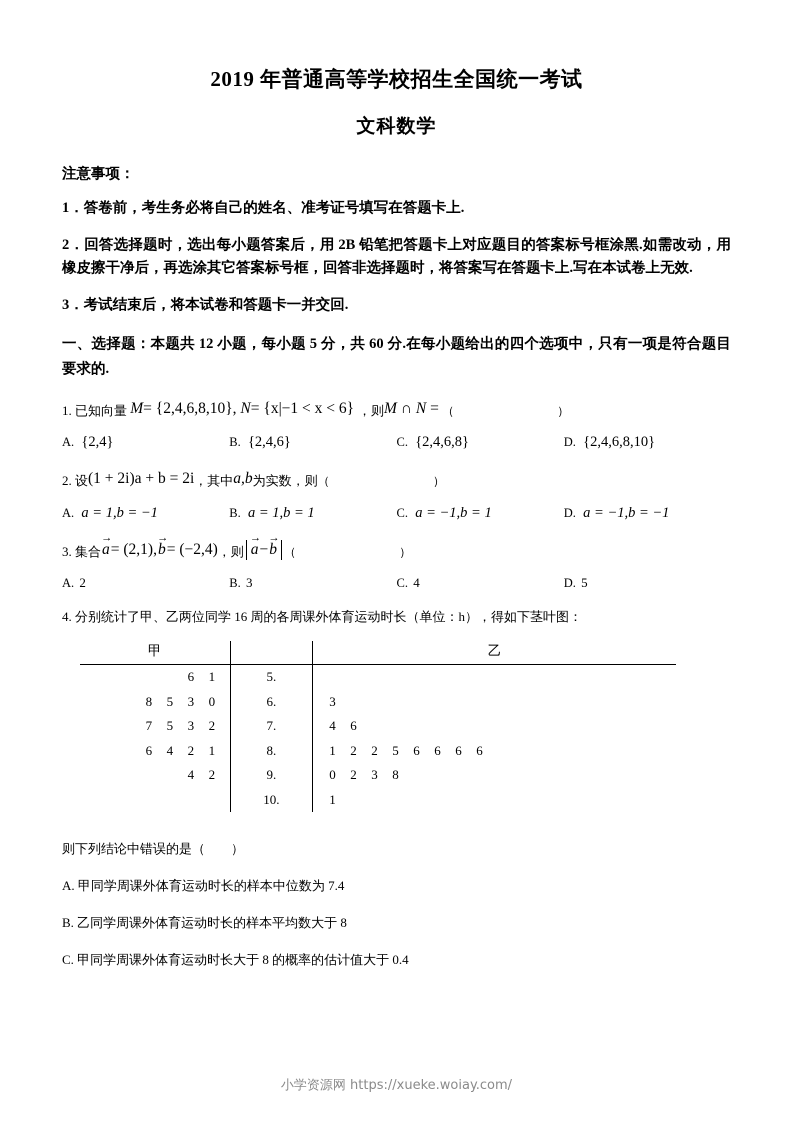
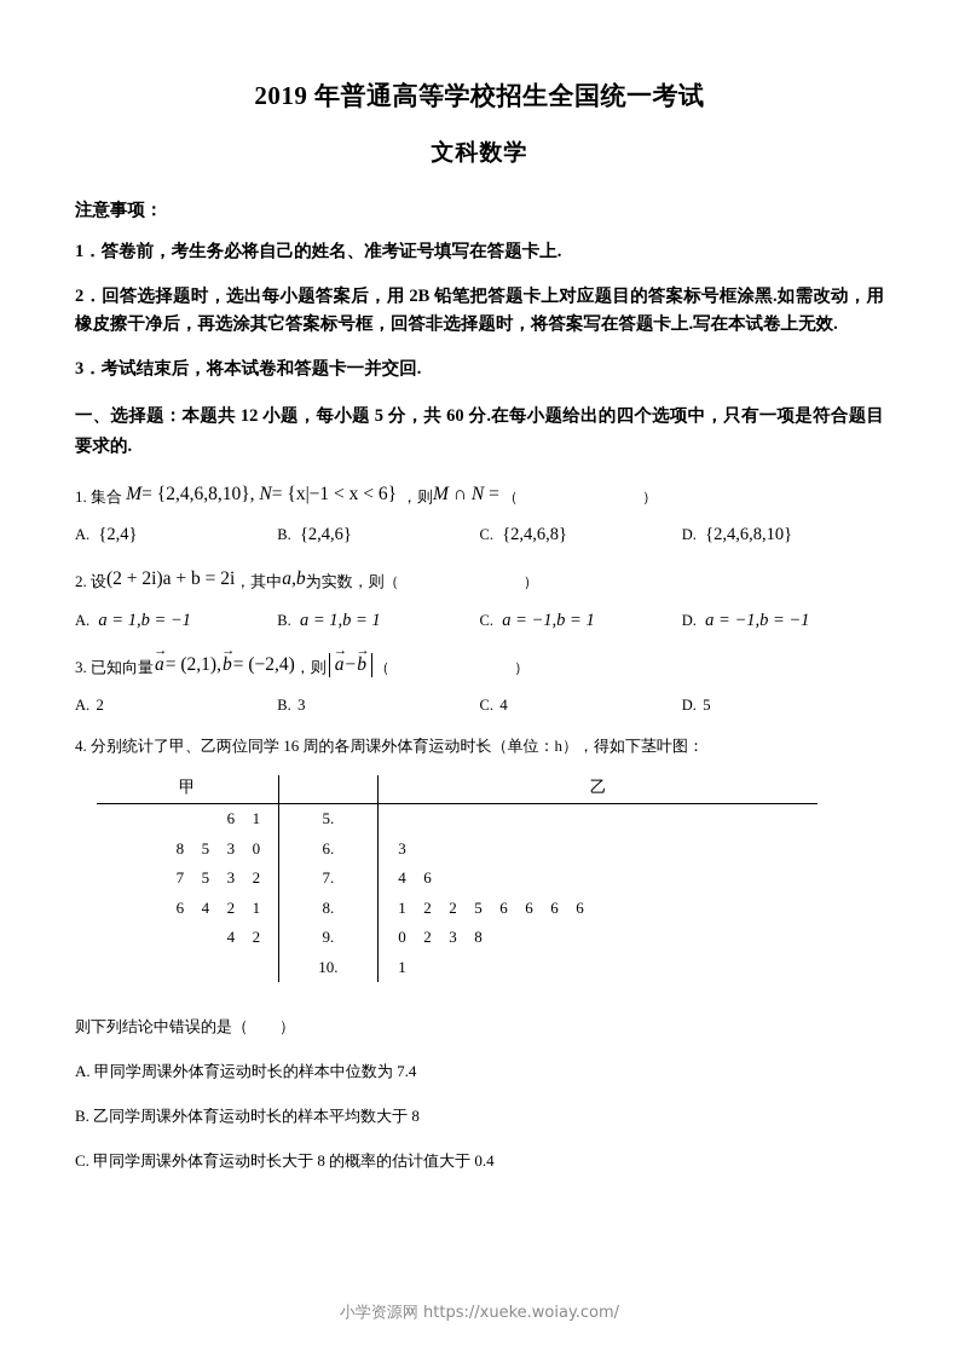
  2019 年普通高等学校招生全国统一考试
  文科数学
  注意事项：
  1．答卷前，考生务必将自己的姓名、准考证号填写在答题卡上.
  2．回答选择题时，选出每小题答案后，用 2B 铅笔把答题卡上对应题目的答案标号框涂黑.如需改动，用橡皮擦干净后，再选涂其它答案标号框，回答非选择题时，将答案写在答题卡上.写在本试卷上无效.
  3．考试结束后，将本试卷和答题卡一并交回.
  一、选择题：本题共 12 小题，每小题 5 分，共 60 分.在每小题给出的四个选项中，只有一项是符合题目要求的.
- 1. 已知向量 M= {2,4,6,8,10}, N= {x|−1 < x < 6} ，则M ∩ N = （ ）
+ 1. 集合 M= {2,4,6,8,10}, N= {x|−1 < x < 6} ，则M ∩ N = （ ）
  A. {2,4}
  B. {2,4,6}
  C. {2,4,6,8}
  D. {2,4,6,8,10}
- 2. 设(1 + 2i)a + b = 2i，其中a,b为实数，则（ ）
+ 2. 设(2 + 2i)a + b = 2i，其中a,b为实数，则（ ）
  A. a = 1,b = −1
  B. a = 1,b = 1
  C. a = −1,b = 1
  D. a = −1,b = −1
- 3. 集合a= (2,1),b= (−2,4)，则 a−b （ ）
+ 3. 已知向量a= (2,1),b= (−2,4)，则 a−b （ ）
  A. 2
  B. 3
  C. 4
  D. 5
  4. 分别统计了甲、乙两位同学 16 周的各周课外体育运动时长（单位：h），得如下茎叶图：
  甲		乙
  6 1	5.
  8 5 3 0	6.	3
  7 5 3 2	7.	4 6
  6 4 2 1	8.	1 2 2 5 6 6 6 6
  4 2	9.	0 2 3 8
  	10.	1
  则下列结论中错误的是（ ）
  A. 甲同学周课外体育运动时长的样本中位数为 7.4
  B. 乙同学周课外体育运动时长的样本平均数大于 8
  C. 甲同学周课外体育运动时长大于 8 的概率的估计值大于 0.4
  小学资源网 https://xueke.woiay.com/
